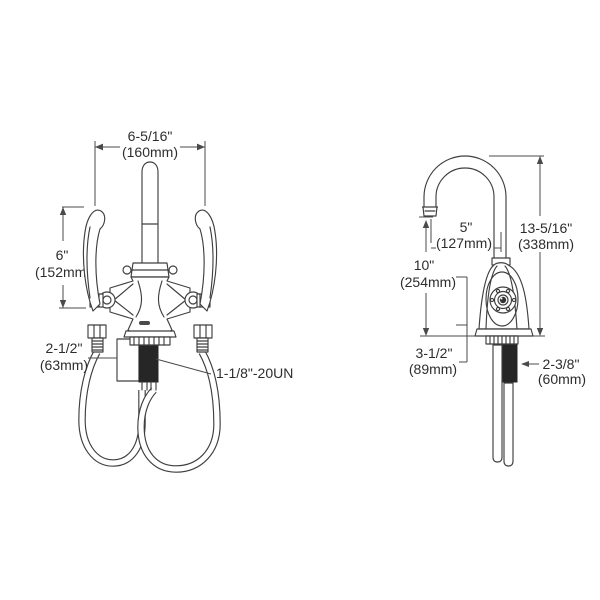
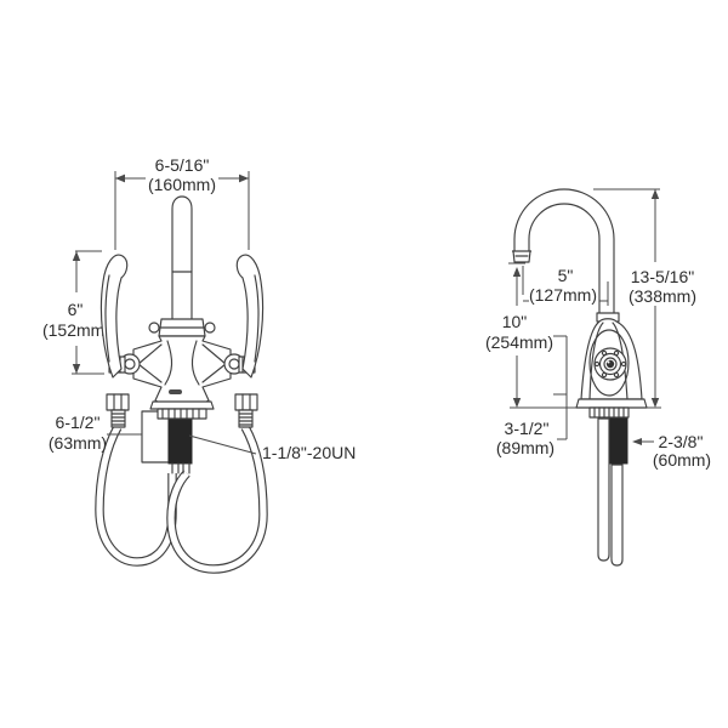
  6-5/16"
  (160mm)
  6"
  (152mm
- 2-1/2"
+ 6-1/2"
  (63mm)
  1-1/8"-20UN
  13-5/16"
  (338mm)
  10"
  (254mm)
  5"
  (127mm)
  3-1/2"
  (89mm)
  2-3/8"
  (60mm)
